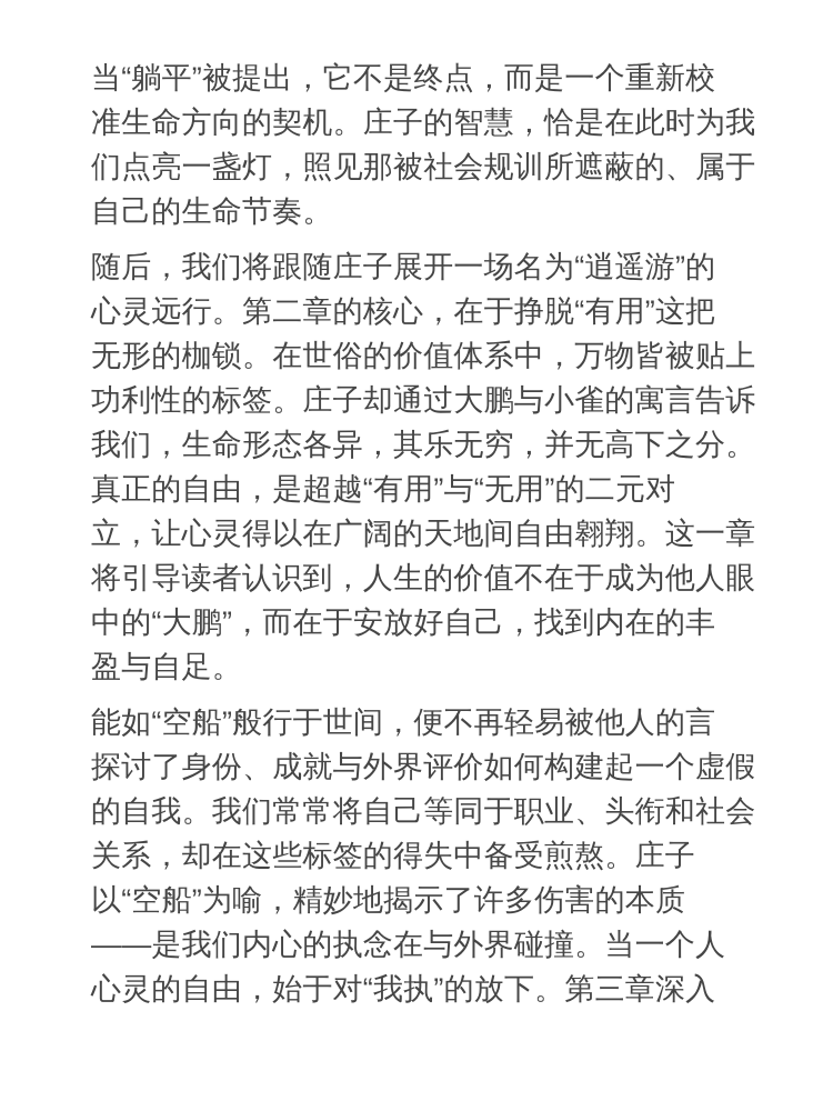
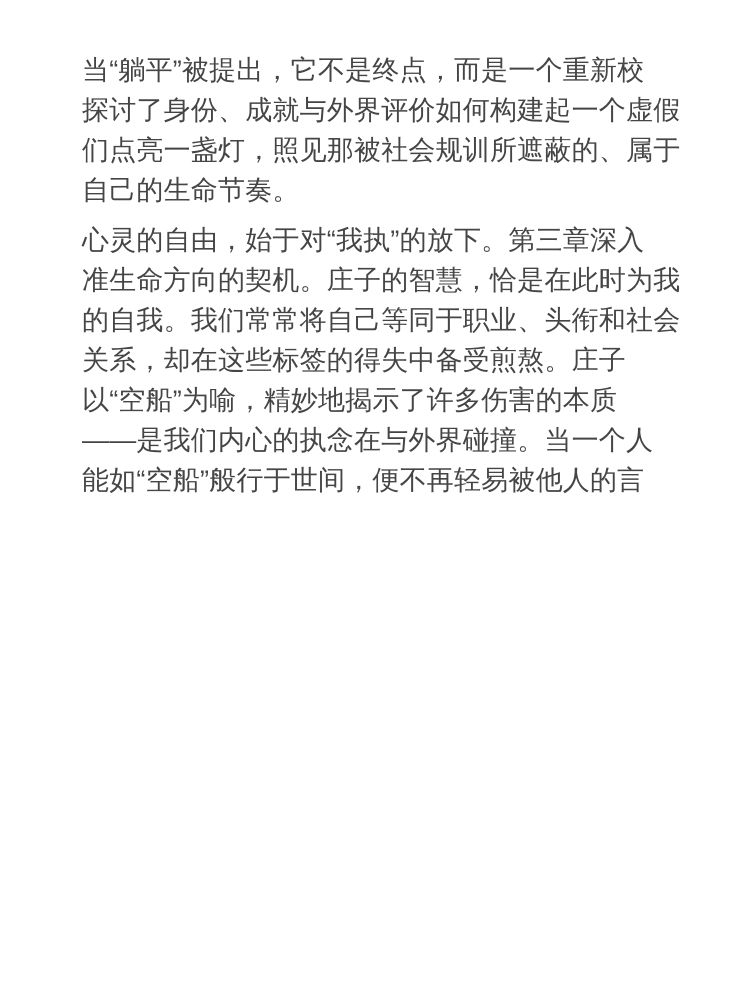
  当“躺平”被提出，它不是终点，而是一个重新校
- 准生命方向的契机。庄子的智慧，恰是在此时为我
+ 探讨了身份、成就与外界评价如何构建起一个虚假
  们点亮一盏灯，照见那被社会规训所遮蔽的、属于
  自己的生命节奏。
- 随后，我们将跟随庄子展开一场名为“逍遥游”的
- 心灵远行。第二章的核心，在于挣脱“有用”这把
- 无形的枷锁。在世俗的价值体系中，万物皆被贴上
- 功利性的标签。庄子却通过大鹏与小雀的寓言告诉
- 我们，生命形态各异，其乐无穷，并无高下之分。
- 真正的自由，是超越“有用”与“无用”的二元对
- 立，让心灵得以在广阔的天地间自由翱翔。这一章
- 将引导读者认识到，人生的价值不在于成为他人眼
- 中的“大鹏”，而在于安放好自己，找到内在的丰
- 盈与自足。
- 能如“空船”般行于世间，便不再轻易被他人的言
+ 心灵的自由，始于对“我执”的放下。第三章深入
- 探讨了身份、成就与外界评价如何构建起一个虚假
+ 准生命方向的契机。庄子的智慧，恰是在此时为我
  的自我。我们常常将自己等同于职业、头衔和社会
  关系，却在这些标签的得失中备受煎熬。庄子
  以“空船”为喻，精妙地揭示了许多伤害的本质
  ——是我们内心的执念在与外界碰撞。当一个人
- 心灵的自由，始于对“我执”的放下。第三章深入
+ 能如“空船”般行于世间，便不再轻易被他人的言
